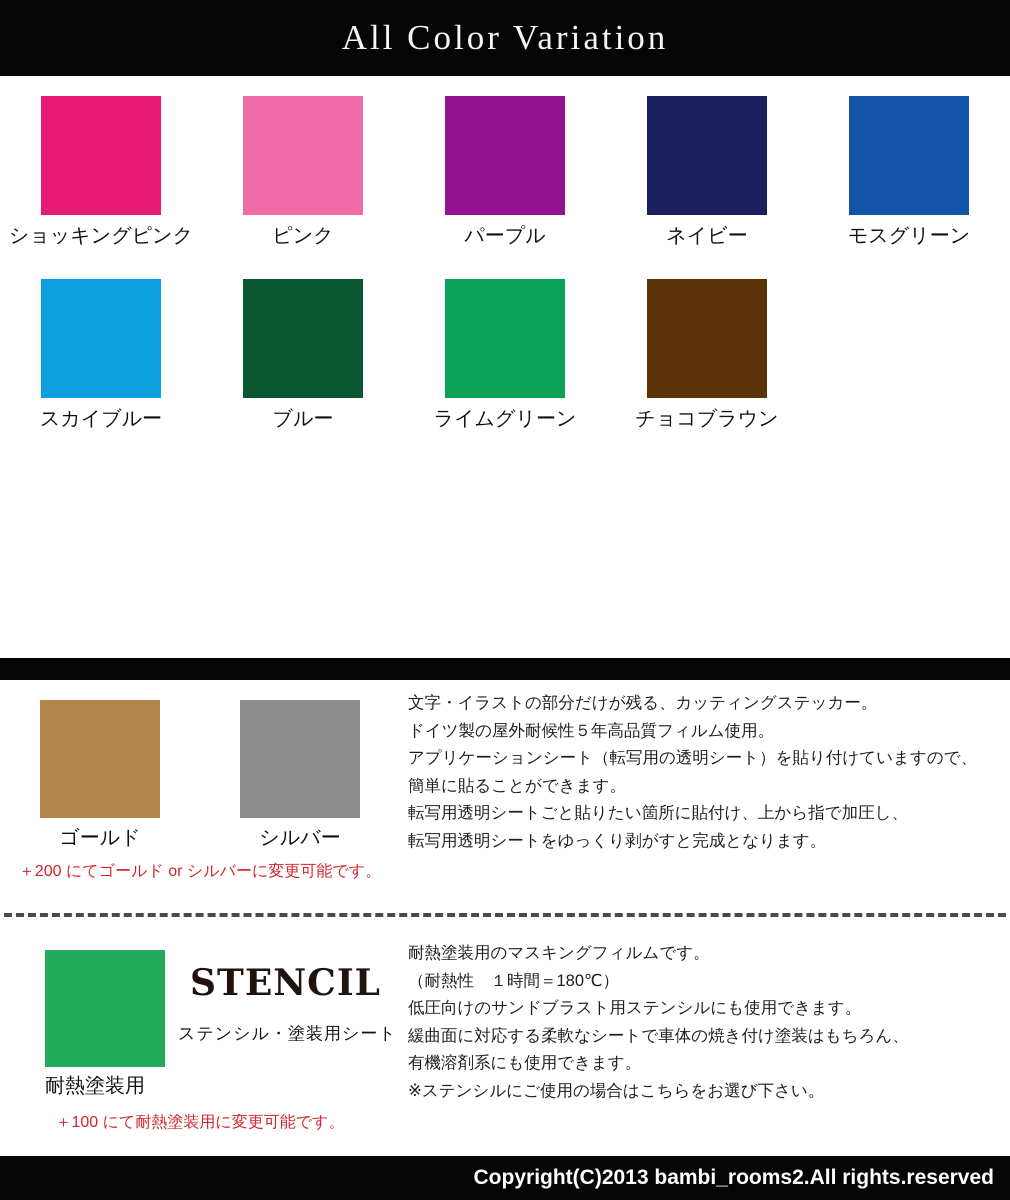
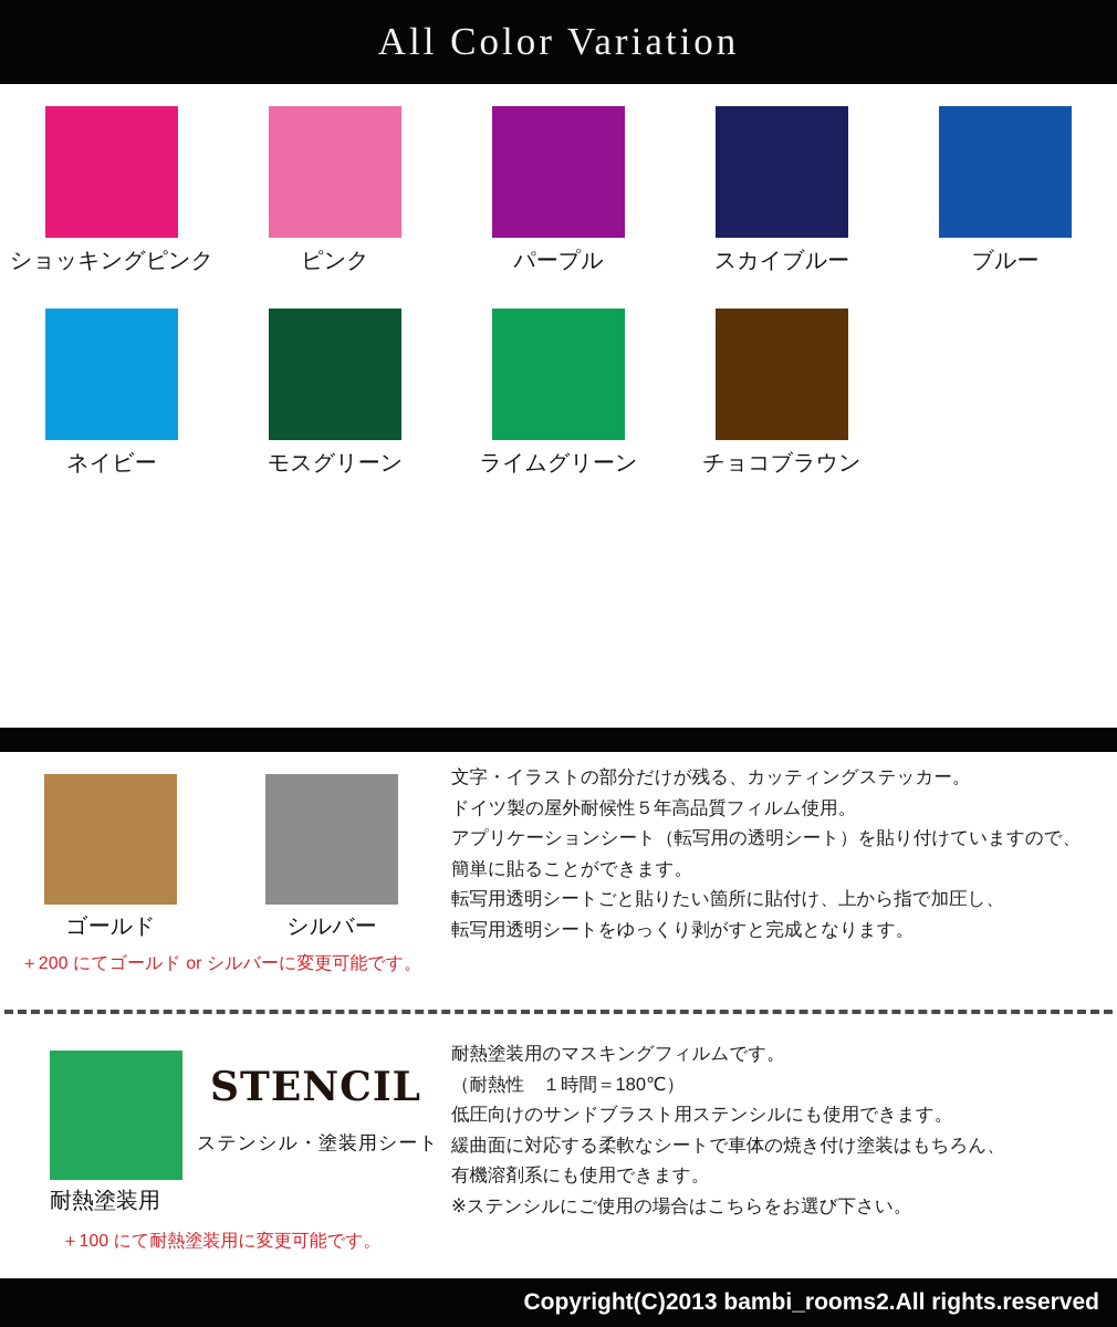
  All Color Variation
  ショッキングピンク
  ピンク
  パープル
- ネイビー
+ スカイブルー
- モスグリーン
+ ブルー
- スカイブルー
+ ネイビー
- ブルー
+ モスグリーン
  ライムグリーン
  チョコブラウン
  ゴールド
  シルバー
  ＋200 にてゴールド or シルバーに変更可能です。
  文字・イラストの部分だけが残る、カッティングステッカー。
  ドイツ製の屋外耐候性５年高品質フィルム使用。
  アプリケーションシート（転写用の透明シート）を貼り付けていますので、
  簡単に貼ることができます。
  転写用透明シートごと貼りたい箇所に貼付け、上から指で加圧し、
  転写用透明シートをゆっくり剥がすと完成となります。
  STENCIL
  ステンシル・塗装用シート
  耐熱塗装用
  ＋100 にて耐熱塗装用に変更可能です。
  耐熱塗装用のマスキングフィルムです。
  （耐熱性 １時間＝180℃）
  低圧向けのサンドブラスト用ステンシルにも使用できます。
  緩曲面に対応する柔軟なシートで車体の焼き付け塗装はもちろん、
  有機溶剤系にも使用できます。
  ※ステンシルにご使用の場合はこちらをお選び下さい。
  Copyright(C)2013 bambi_rooms2.All rights.reserved
